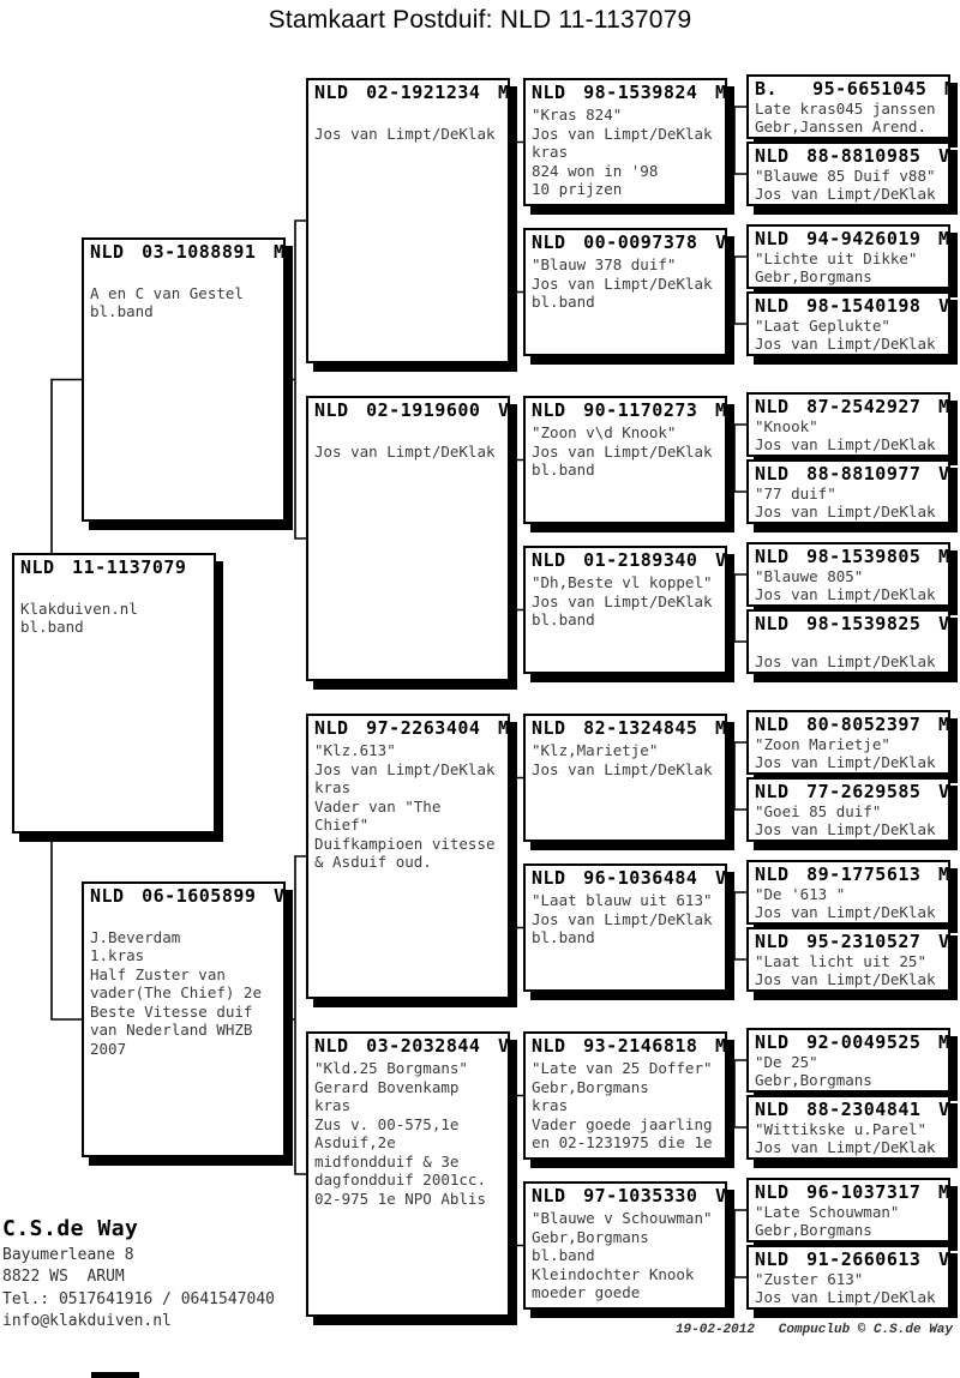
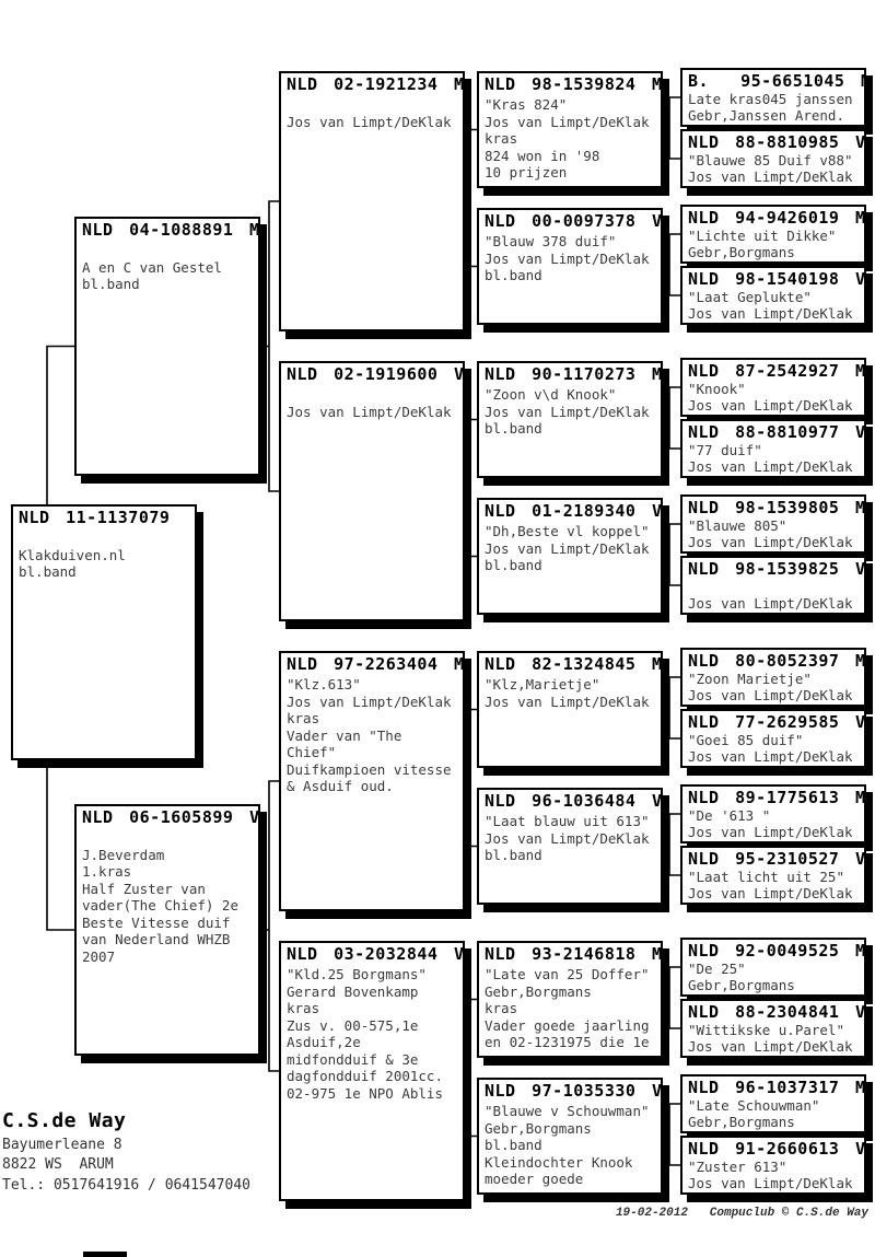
- Stamkaart Postduif: NLD 11-1137079
  NLD 11-1137079
  Klakduiven.nl
  bl.band
- NLD 03-1088891 M
+ NLD 04-1088891 M
  A en C van Gestel
  bl.band
  NLD 06-1605899 V
  J.Beverdam
  1.kras
  Half Zuster van
  vader(The Chief) 2e
  Beste Vitesse duif
  van Nederland WHZB
  2007
  NLD 02-1921234 M
  Jos van Limpt/DeKlak
  NLD 02-1919600 V
  Jos van Limpt/DeKlak
  NLD 97-2263404 M
  "Klz.613"
  Jos van Limpt/DeKlak
  kras
  Vader van "The
  Chief"
  Duifkampioen vitesse
  & Asduif oud.
  NLD 03-2032844 V
  "Kld.25 Borgmans"
  Gerard Bovenkamp
  kras
  Zus v. 00-575,1e
  Asduif,2e
  midfondduif & 3e
  dagfondduif 2001cc.
  02-975 1e NPO Ablis
  NLD 98-1539824 M
  "Kras 824"
  Jos van Limpt/DeKlak
  kras
  824 won in '98
  10 prijzen
  NLD 00-0097378 V
  "Blauw 378 duif"
  Jos van Limpt/DeKlak
  bl.band
  NLD 90-1170273 M
  "Zoon v\d Knook"
  Jos van Limpt/DeKlak
  bl.band
  NLD 01-2189340 V
  "Dh,Beste vl koppel"
  Jos van Limpt/DeKlak
  bl.band
  NLD 82-1324845 M
  "Klz,Marietje"
  Jos van Limpt/DeKlak
  NLD 96-1036484 V
  "Laat blauw uit 613"
  Jos van Limpt/DeKlak
  bl.band
  NLD 93-2146818 M
  "Late van 25 Doffer"
  Gebr,Borgmans
  kras
  Vader goede jaarling
  en 02-1231975 die 1e
  NLD 97-1035330 V
  "Blauwe v Schouwman"
  Gebr,Borgmans
  bl.band
  Kleindochter Knook
  moeder goede
  B. 95-6651045
  Late kras045 janssen
  Gebr,Janssen Arend.
  NLD 88-8810985 V
  "Blauwe 85 Duif v88"
  Jos van Limpt/DeKlak
  NLD 94-9426019 M
  "Lichte uit Dikke"
  Gebr,Borgmans
  NLD 98-1540198 V
  "Laat Geplukte"
  Jos van Limpt/DeKlak
  NLD 87-2542927 M
  "Knook"
  Jos van Limpt/DeKlak
  NLD 88-8810977 V
  "77 duif"
  Jos van Limpt/DeKlak
  NLD 98-1539805 M
  "Blauwe 805"
  Jos van Limpt/DeKlak
  NLD 98-1539825 V
  Jos van Limpt/DeKlak
  NLD 80-8052397 M
  "Zoon Marietje"
  Jos van Limpt/DeKlak
  NLD 77-2629585 V
  "Goei 85 duif"
  Jos van Limpt/DeKlak
  NLD 89-1775613 M
  "De '613 "
  Jos van Limpt/DeKlak
  NLD 95-2310527 V
  "Laat licht uit 25"
  Jos van Limpt/DeKlak
  NLD 92-0049525 M
  "De 25"
  Gebr,Borgmans
  NLD 88-2304841 V
  "Wittikske u.Parel"
  Jos van Limpt/DeKlak
  NLD 96-1037317 M
  "Late Schouwman"
  Gebr,Borgmans
  NLD 91-2660613 V
  "Zuster 613"
  Jos van Limpt/DeKlak
  C.S.de Way
  Bayumerleane 8
  8822 WS ARUM
  Tel.: 0517641916 / 0641547040
- info@klakduiven.nl
  19-02-2012 Compuclub © C.S.de Way
